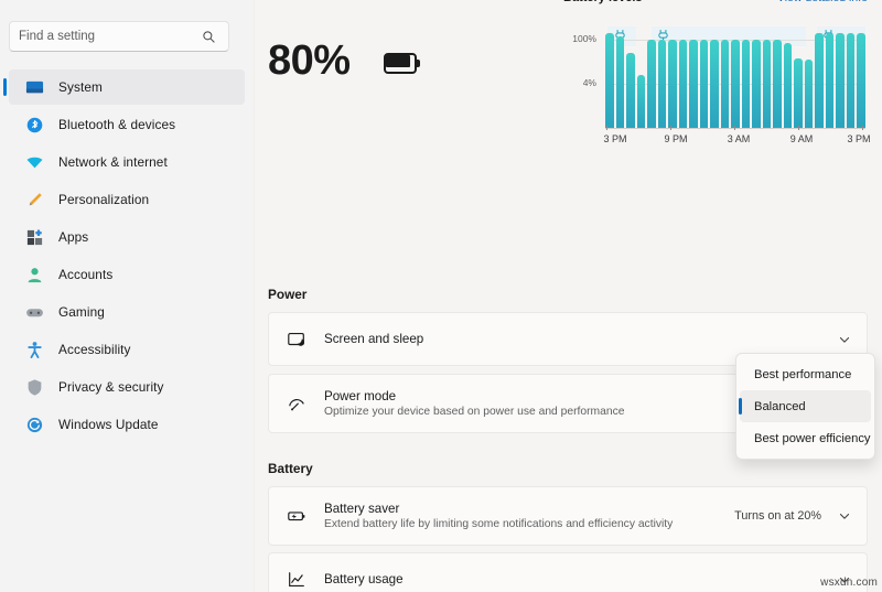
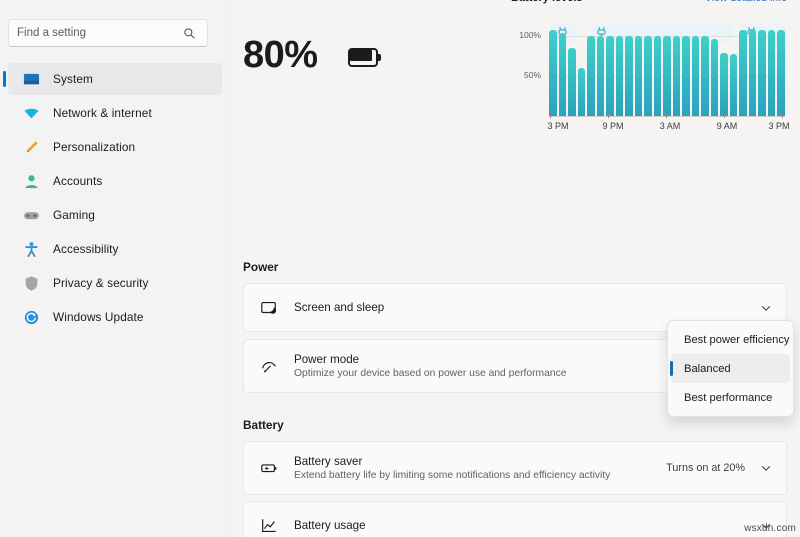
  Find a setting
  System
- Bluetooth & devices
  Network & internet
  Personalization
- Apps
  Accounts
  Gaming
  Accessibility
  Privacy & security
  Windows Update
  80%
  100%
- 4%
+ 50%
  3 PM
  9 PM
  3 AM
  9 AM
  3 PM
  Power
  Screen and sleep
  Power mode
  Optimize your device based on power use and performance
  Battery
  Battery saver
  Extend battery life by limiting some notifications and efficiency activity
  Turns on at 20%
  Battery usage
- Best performance
+ Best power efficiency
  Balanced
- Best power efficiency
+ Best performance
  wsxdn.com
